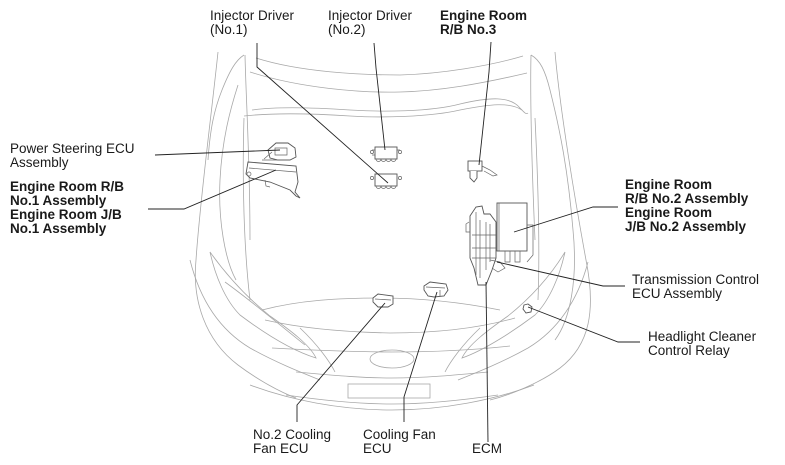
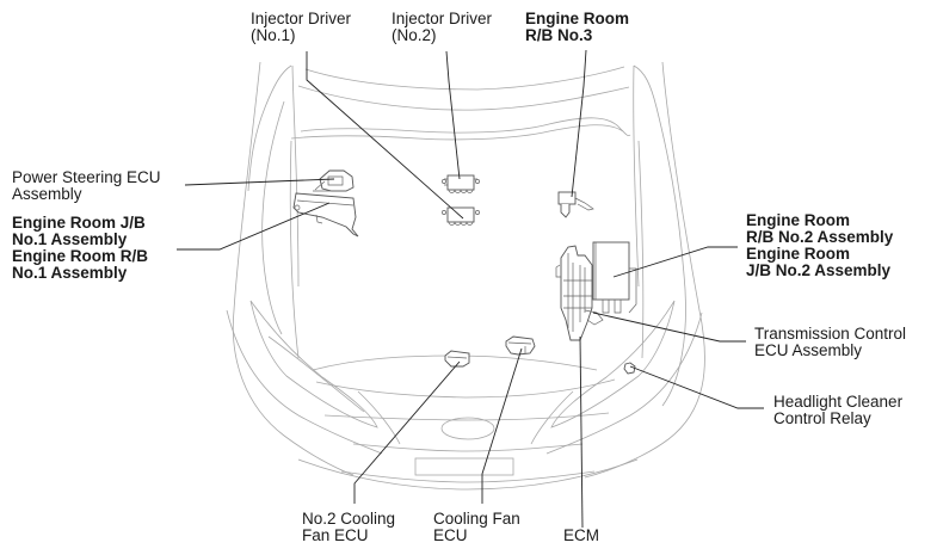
  Injector Driver
  (No.1)
  Injector Driver
  (No.2)
  Engine Room
  R/B No.3
  Power Steering ECU
  Assembly
- Engine Room R/B
+ Engine Room J/B
  No.1 Assembly
- Engine Room J/B
+ Engine Room R/B
  No.1 Assembly
  Engine Room
  R/B No.2 Assembly
  Engine Room
  J/B No.2 Assembly
  Transmission Control
  ECU Assembly
  Headlight Cleaner
  Control Relay
  No.2 Cooling
  Fan ECU
  Cooling Fan
  ECU
  ECM
